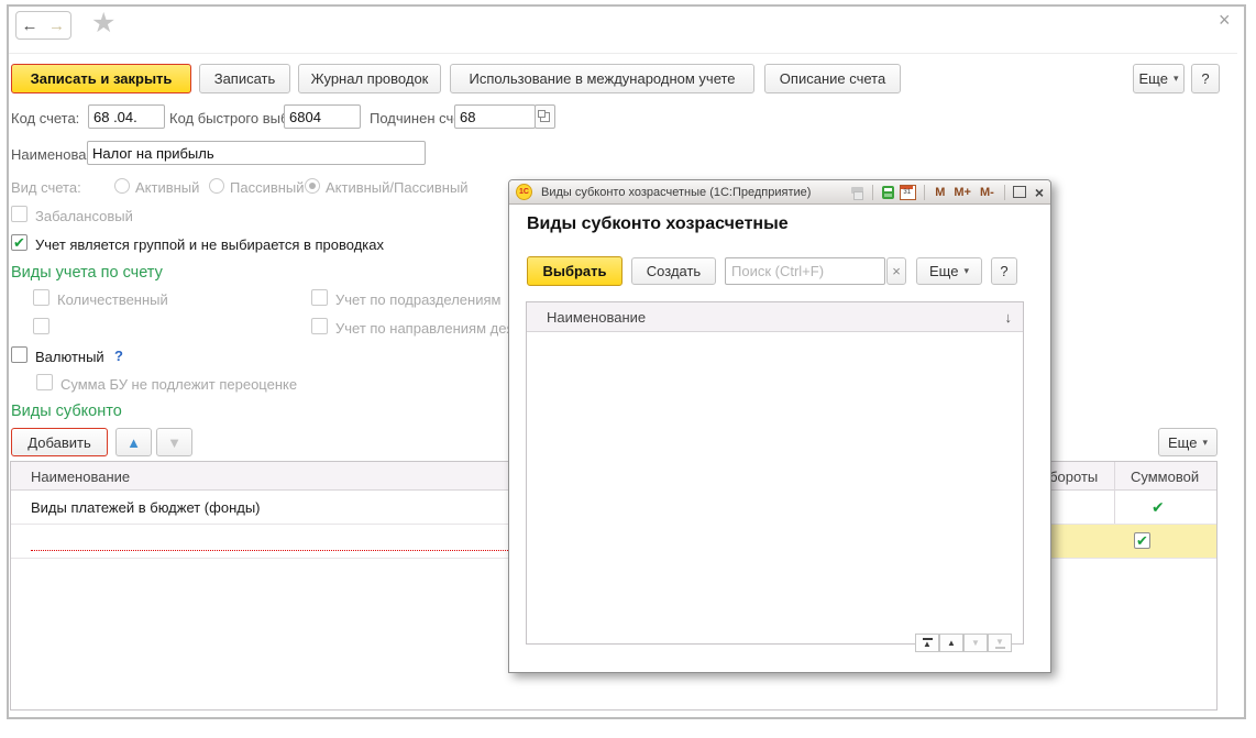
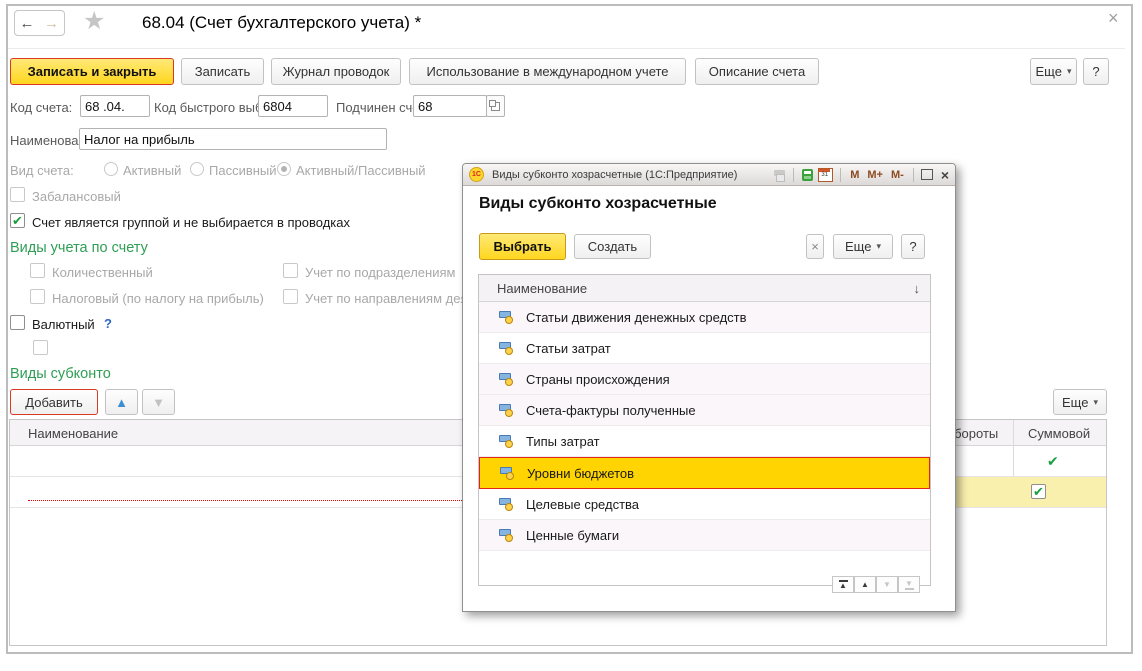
  ←
  →
  ★
+ 68.04 (Счет бухгалтерского учета) *
  ×
  Записать и закрыть
  Записать
  Журнал проводок
  Использование в международном учете
  Описание счета
  Еще
  ▾
  ?
  Код счета:
  68 .04.
  Код быстрого вы
  6804
  Подчинен сч
  68
  Налог на прибыль
  Вид счета:
  Активный
  Пассивный
  Активный/Пассивный
  Забалансовый
  ✔
- Учет является группой и не выбирается в проводках
+ Счет является группой и не выбирается в проводках
  Виды учета по счету
  Количественный
  Учет по подразделениям
+ Налоговый (по налогу на прибыль)
  Учет по направлениям де
  Валютный
  ?
- Сумма БУ не подлежит переоценке
  Виды субконто
  Добавить
  ▲
  ▼
  Еще
  ▾
  Наименование
  бороты
  Суммовой
- Виды платежей в бюджет (фонды)
  ✔
  ✔
  Виды субконто хозрасчетные (1С:Предприятие)
  M
  M+
  M-
  ×
  Виды субконто хозрасчетные
  Выбрать
  Создать
- Поиск (Ctrl+F)
  ×
  Еще
  ▾
  ?
  Наименование
  ↓
+ Статьи движения денежных средств
+ Статьи затрат
+ Страны происхождения
+ Счета-фактуры полученные
+ Типы затрат
+ Уровни бюджетов
+ Целевые средства
+ Ценные бумаги
  ▲
  ▲
  ▼
  ▼
